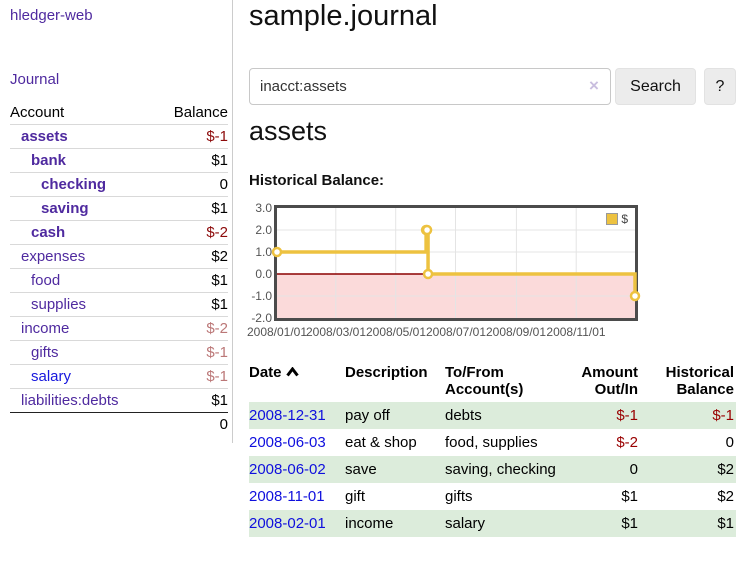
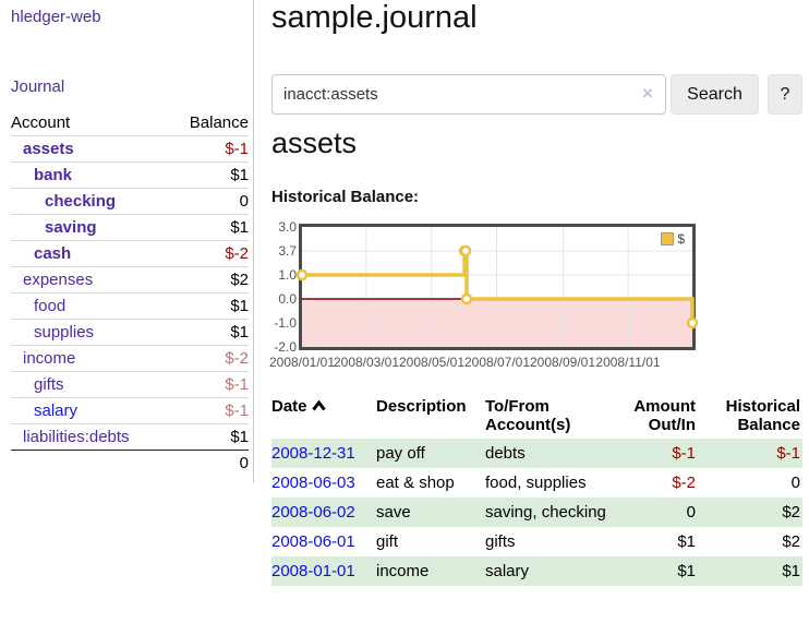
  hledger-web
  Journal
  Account	Balance
  assets	$-1
  bank	$1
  checking	0
  saving	$1
  cash	$-2
  expenses	$2
  food	$1
  supplies	$1
  income	$-2
  gifts	$-1
  salary	$-1
  liabilities:debts	$1
  0
  sample.journal
  inacct:assets
  ×
  Search
  ?
  assets
  Historical Balance:
  3.0
- 2.0
+ 3.7
  1.0
  0.0
  -1.0
  -2.0
  $
  2008/01/01
  2008/03/01
  2008/05/01
  2008/07/01
  2008/09/01
  2008/11/01
  Date	Description	To/From Account(s)	Amount Out/In	Historical Balance
  2008-12-31	pay off	debts	$-1	$-1
  2008-06-03	eat & shop	food, supplies	$-2	0
  2008-06-02	save	saving, checking	0	$2
- 2008-11-01	gift	gifts	$1	$2
+ 2008-06-01	gift	gifts	$1	$2
- 2008-02-01	income	salary	$1	$1
+ 2008-01-01	income	salary	$1	$1
